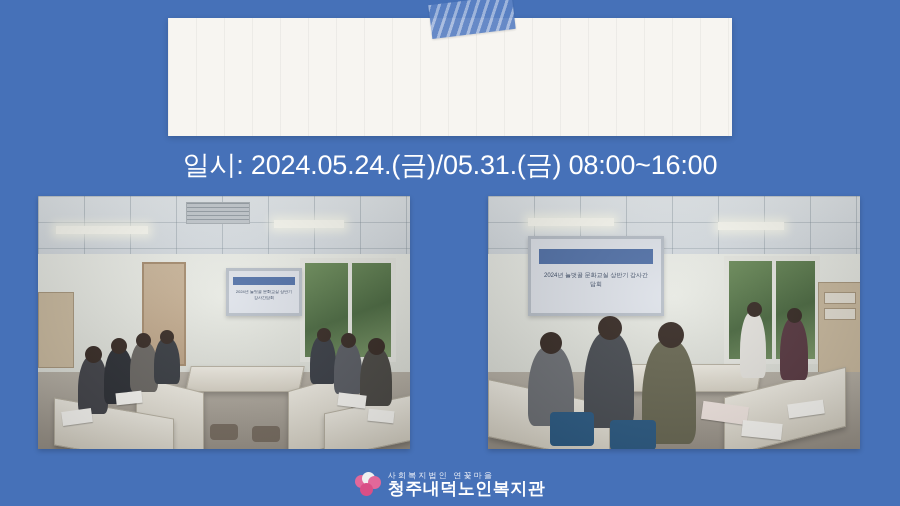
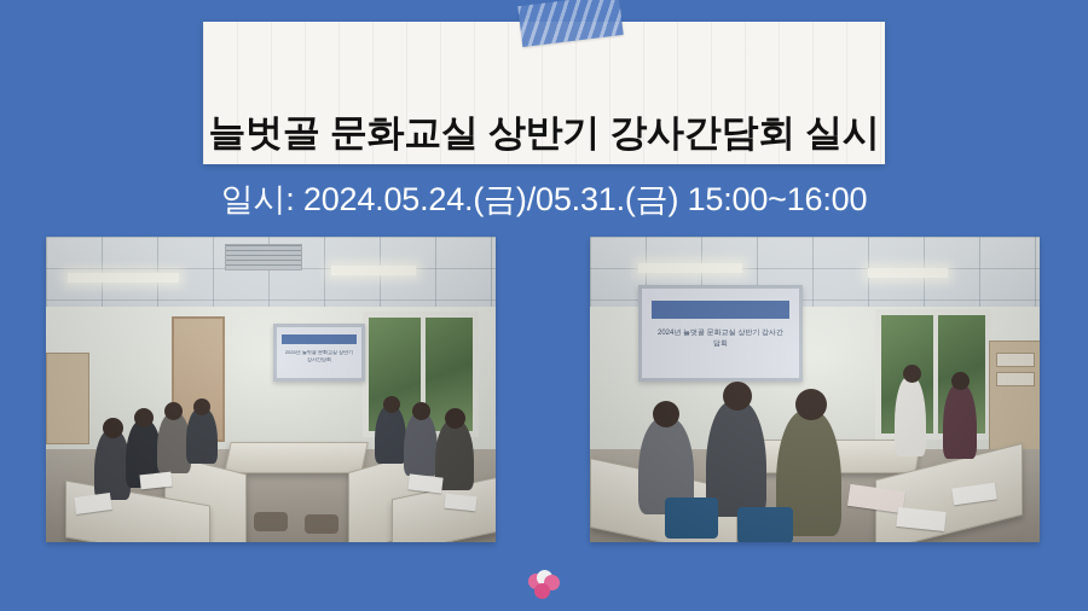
+ 늘벗골 문화교실 상반기 강사간담회 실시
- 일시: 2024.05.24.(금)/05.31.(금) 08:00~16:00
+ 일시: 2024.05.24.(금)/05.31.(금) 15:00~16:00
- 사회복지법인 연꽃마을
- 청주내덕노인복지관
